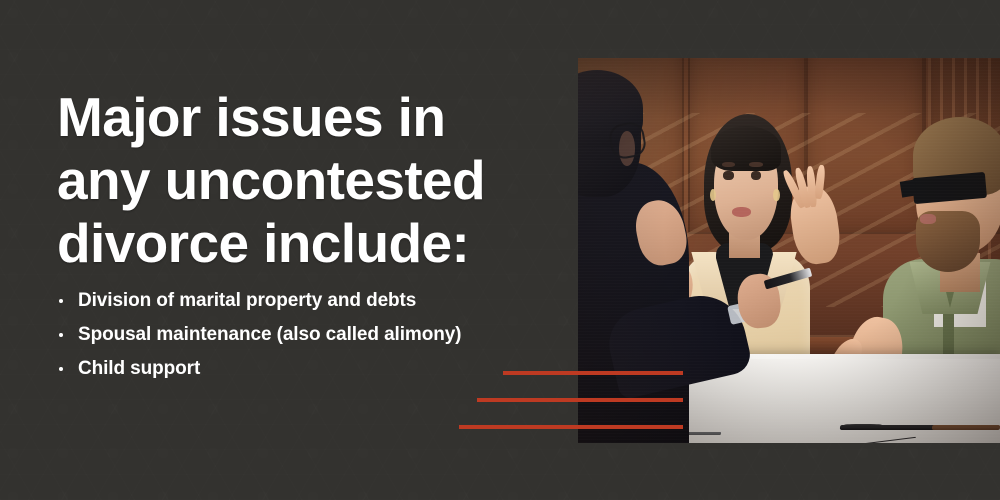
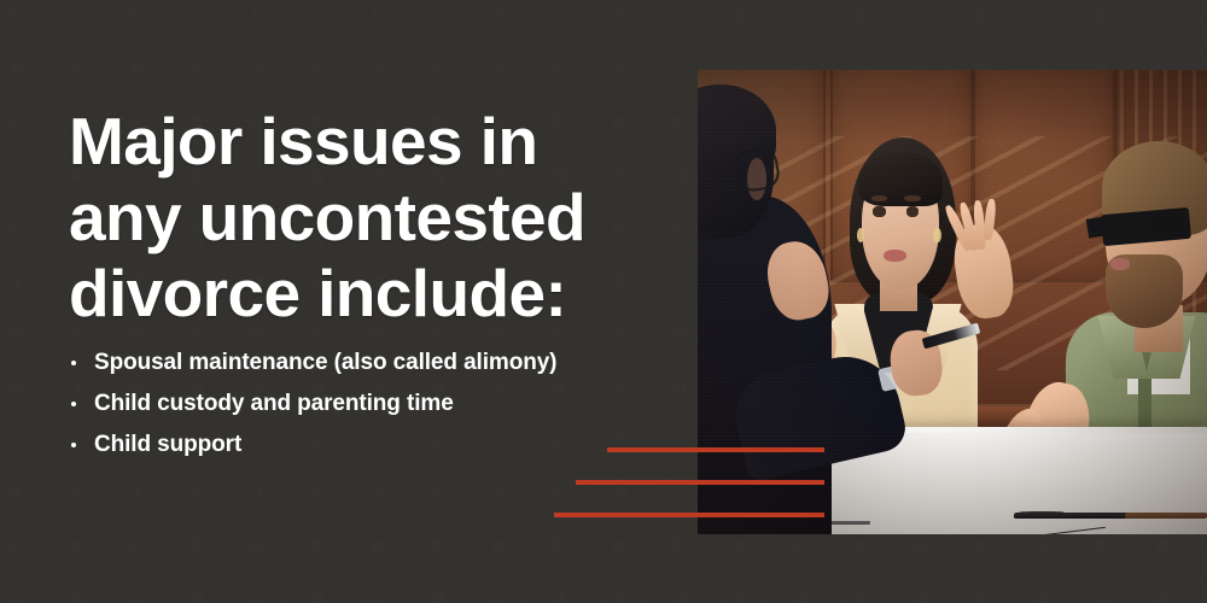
  Major issues in
  any uncontested
  divorce include:
- Division of marital property and debts
  Spousal maintenance (also called alimony)
+ Child custody and parenting time
  Child support
